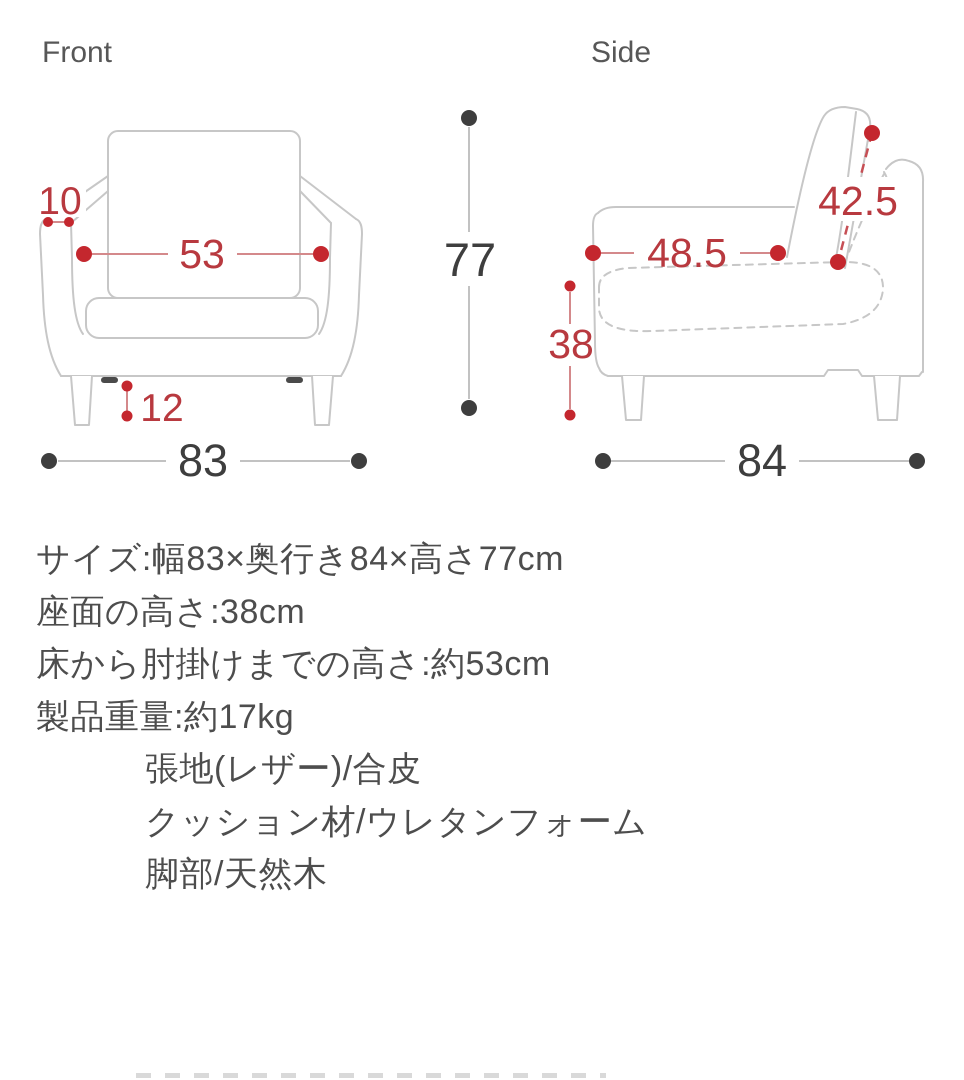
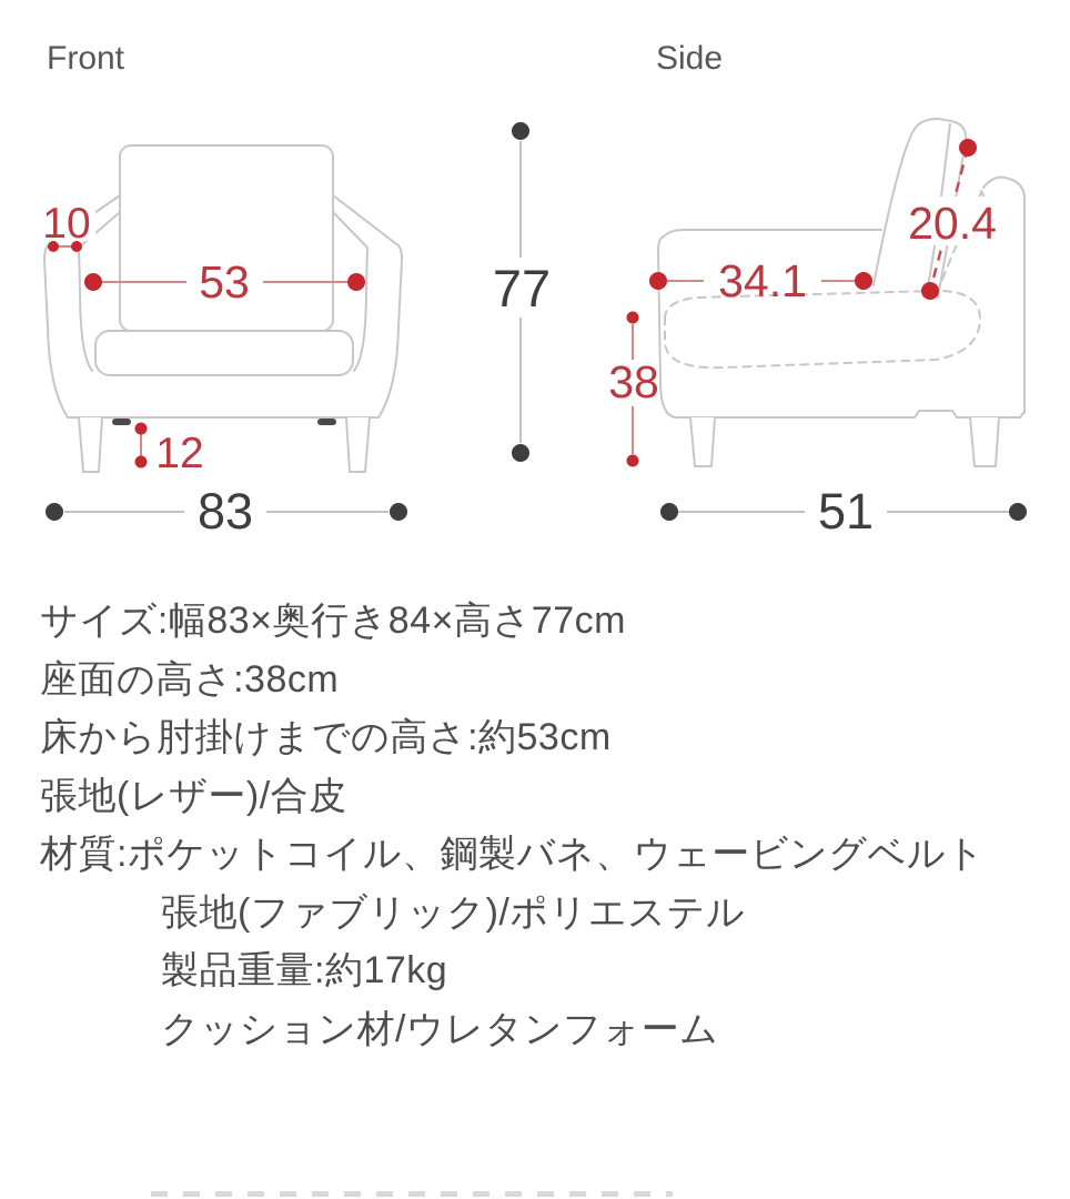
  Front
  10
  53
  12
  83
  77
  Side
- 42.5
+ 20.4
- 48.5
+ 34.1
  38
- 84
+ 51
  サイズ:幅83×奥行き84×高さ77cm
  座面の高さ:38cm
  床から肘掛けまでの高さ:約53cm
- 製品重量:約17kg
+ 張地(レザー)/合皮
+ 材質:ポケットコイル、鋼製バネ、ウェービングベルト
+ 張地(ファブリック)/ポリエステル
- 張地(レザー)/合皮
+ 製品重量:約17kg
  クッション材/ウレタンフォーム
- 脚部/天然木
